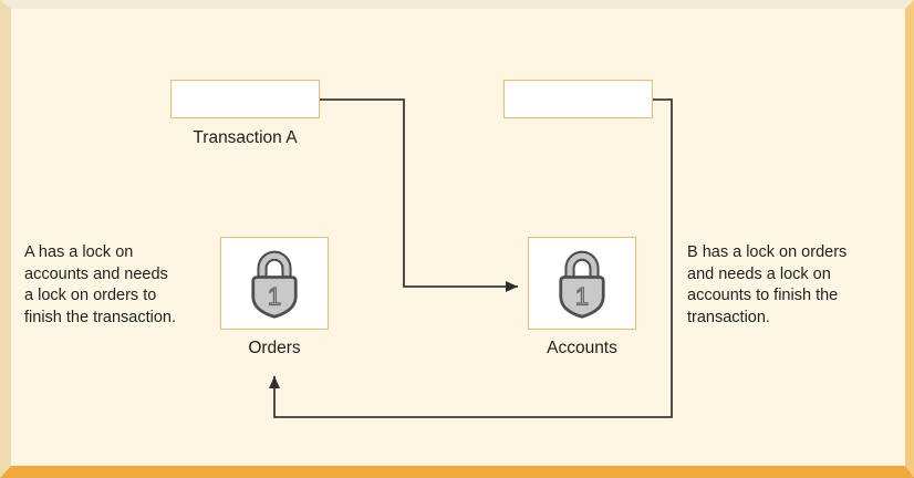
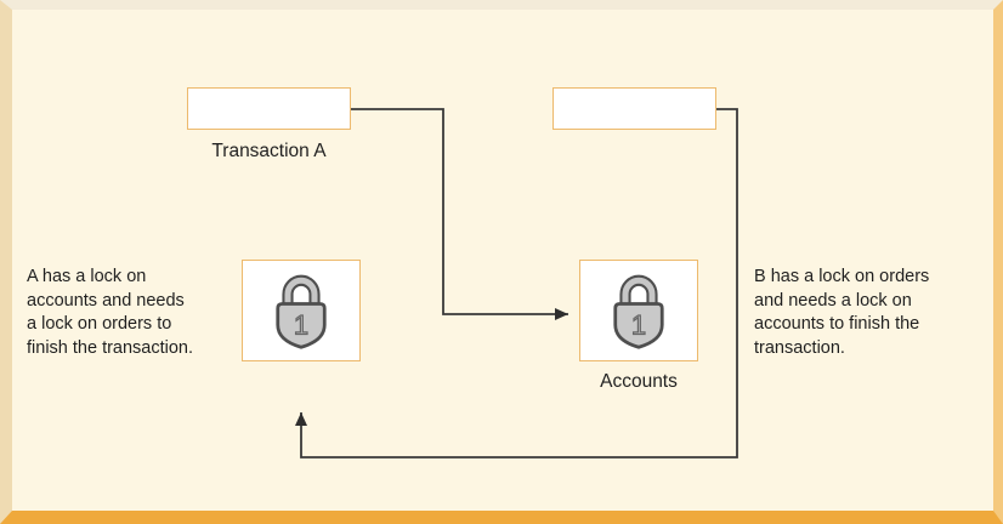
  Transaction A
  1
- Orders
  1
  Accounts
  A has a lock on
  accounts and needs
  a lock on orders to
  finish the transaction.
  B has a lock on orders
  and needs a lock on
  accounts to finish the
  transaction.
